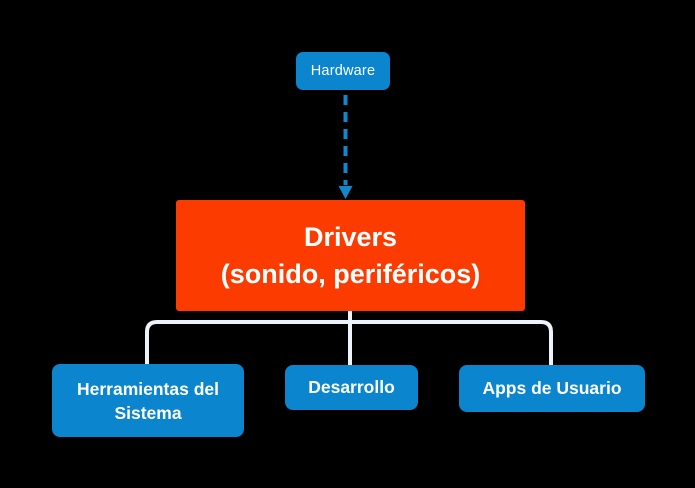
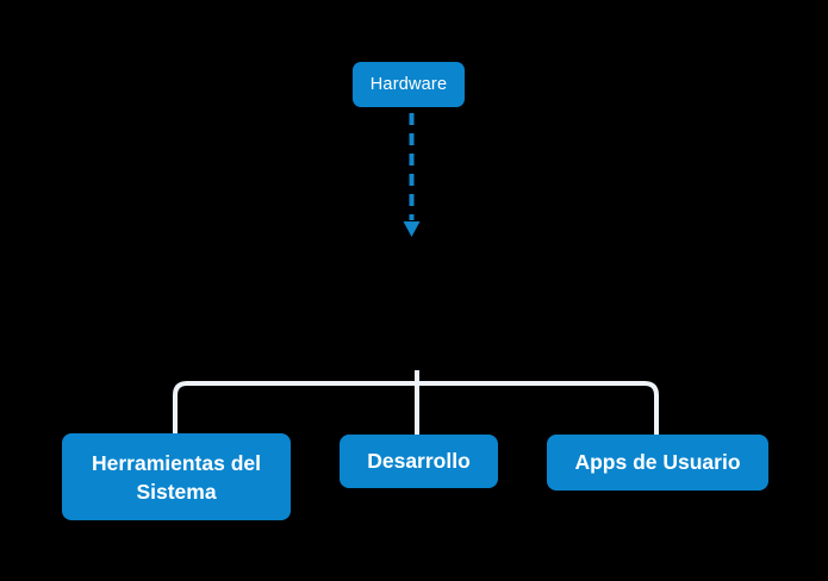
  Hardware
- Drivers
- (sonido, periféricos)
  Herramientas del Sistema
  Desarrollo
  Apps de Usuario
